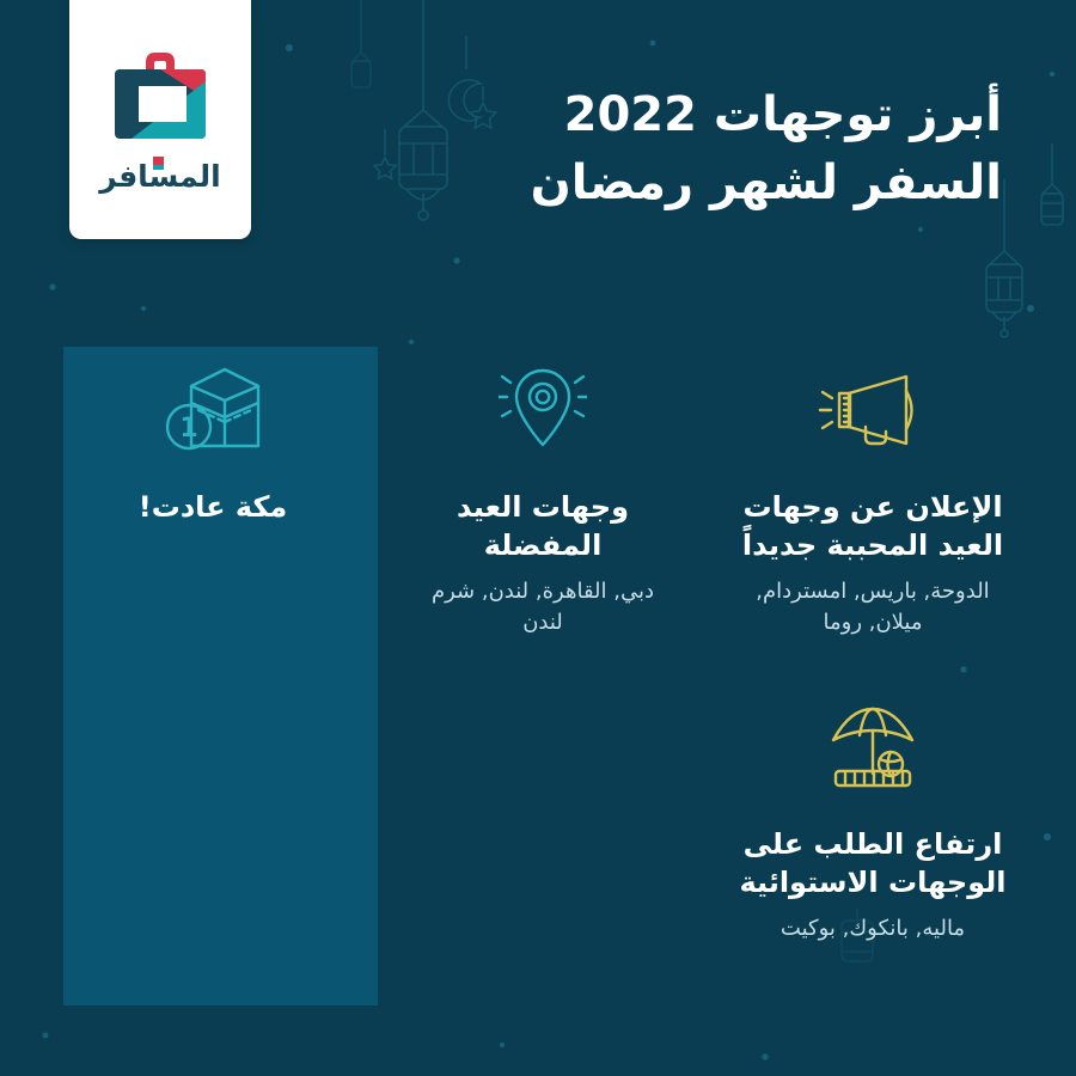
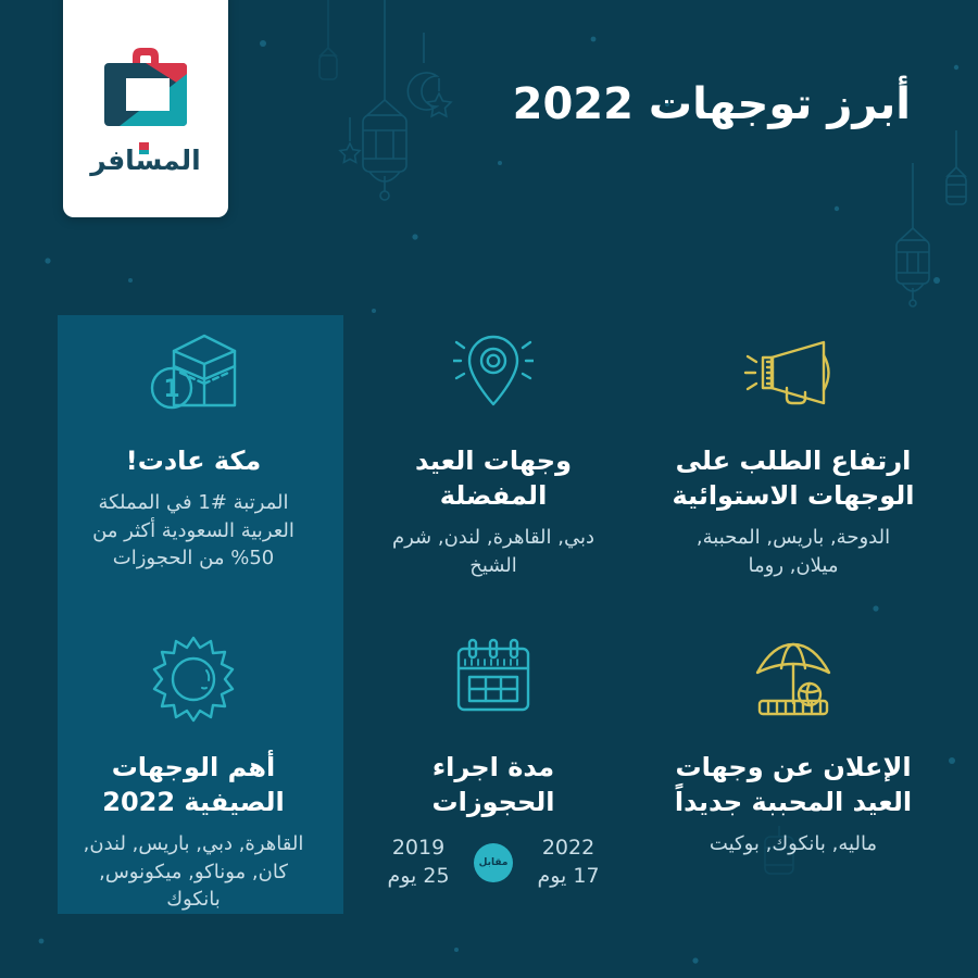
  المسافر
  أبرز توجهات 2022
- السفر لشهر رمضان
- الإعلان عن وجهات العيد المحببة جديداً
+ ارتفاع الطلب على الوجهات الاستوائية
- الدوحة, باريس, امستردام, ميلان, روما
+ الدوحة, باريس, المحببة, ميلان, روما
  وجهات العيد المفضلة
- دبي, القاهرة, لندن, شرم لندن
+ دبي, القاهرة, لندن, شرم الشيخ
  1
  مكة عادت!
+ المرتبة #1 في المملكة العربية السعودية أكثر من 50% من الحجوزات
- ارتفاع الطلب على الوجهات الاستوائية
+ الإعلان عن وجهات العيد المحببة جديداً
  ماليه, بانكوك, بوكيت
+ مدة اجراء الحجوزات
+ 2022
+ 17 يوم
+ مقابل
+ 2019
+ 25 يوم
+ أهم الوجهات الصيفية 2022
+ القاهرة, دبي, باريس, لندن, كان, موناكو, ميكونوس, بانكوك
